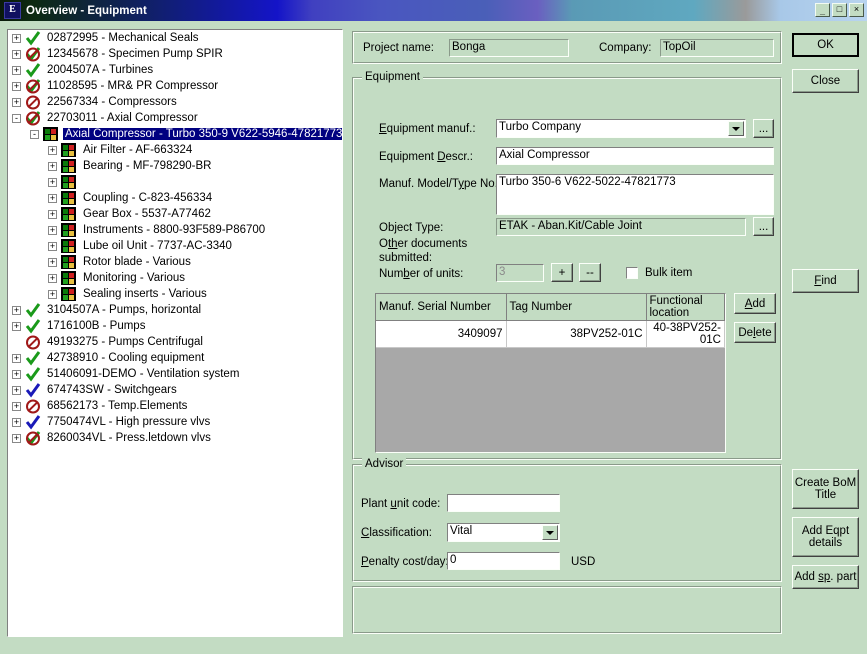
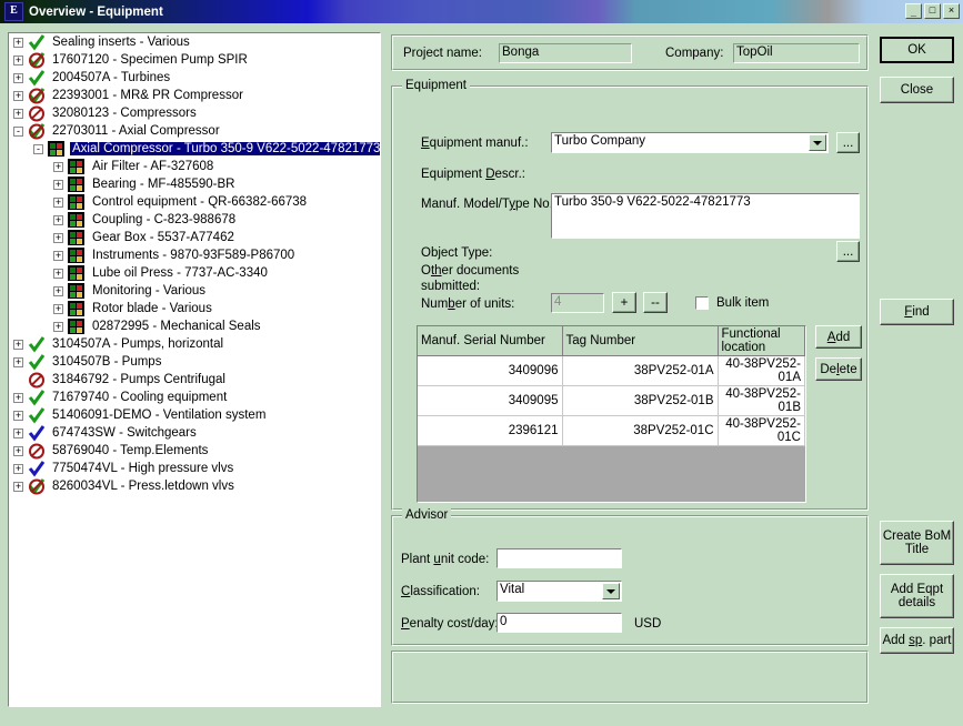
  E
  Overview - Equipment
  _
  □
  ×
  +
- 02872995 - Mechanical Seals
+ Sealing inserts - Various
  +
- 12345678 - Specimen Pump SPIR
+ 17607120 - Specimen Pump SPIR
  +
  2004507A - Turbines
  +
- 11028595 - MR& PR Compressor
+ 22393001 - MR& PR Compressor
  +
- 22567334 - Compressors
+ 32080123 - Compressors
  -
  22703011 - Axial Compressor
  -
- Axial Compressor - Turbo 350-9 V622-5946-47821773
+ Axial Compressor - Turbo 350-9 V622-5022-47821773
  +
- Air Filter - AF-663324
+ Air Filter - AF-327608
  +
- Bearing - MF-798290-BR
+ Bearing - MF-485590-BR
  +
+ Control equipment - QR-66382-66738
  +
- Coupling - C-823-456334
+ Coupling - C-823-988678
  +
  Gear Box - 5537-A77462
  +
- Instruments - 8800-93F589-P86700
+ Instruments - 9870-93F589-P86700
  +
- Lube oil Unit - 7737-AC-3340
+ Lube oil Press - 7737-AC-3340
  +
- Rotor blade - Various
+ Monitoring - Various
  +
- Monitoring - Various
+ Rotor blade - Various
  +
- Sealing inserts - Various
+ 02872995 - Mechanical Seals
  +
  3104507A - Pumps, horizontal
  +
- 1716100B - Pumps
+ 3104507B - Pumps
- 49193275 - Pumps Centrifugal
+ 31846792 - Pumps Centrifugal
  +
- 42738910 - Cooling equipment
+ 71679740 - Cooling equipment
  +
  51406091-DEMO - Ventilation system
  +
  674743SW - Switchgears
  +
- 68562173 - Temp.Elements
+ 58769040 - Temp.Elements
  +
  7750474VL - High pressure vlvs
  +
  8260034VL - Press.letdown vlvs
  Project name:
  Bonga
  Company:
  TopOil
  Equipment
  Equipment manuf.:
  Turbo Company
  ...
  Equipment Descr.:
- Axial Compressor
  Manuf. Model/Type No
- Turbo 350-6 V622-5022-47821773
+ Turbo 350-9 V622-5022-47821773
  Object Type:
- ETAK - Aban.Kit/Cable Joint
  ...
  Other documents
  submitted:
  Number of units:
- 3
+ 4
  +
  --
  Bulk item
  Manuf. Serial Number	Tag Number	Functional location
+ 3409096	38PV252-01A	40-38PV252-01A
+ 3409095	38PV252-01B	40-38PV252-01B
- 3409097	38PV252-01C	40-38PV252-01C
+ 2396121	38PV252-01C	40-38PV252-01C
  Add
  Delete
  Advisor
  Plant unit code:
  Classification:
  Vital
  Penalty cost/day
  0
  USD
  OK
  Close
  Find
  Create BoM Title
  Add Eqpt details
  Add sp. part
